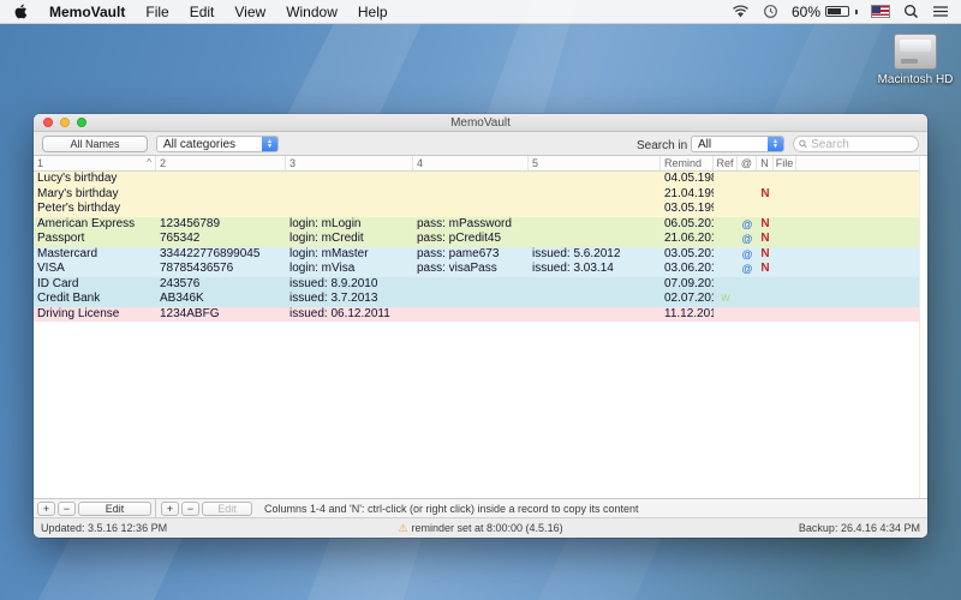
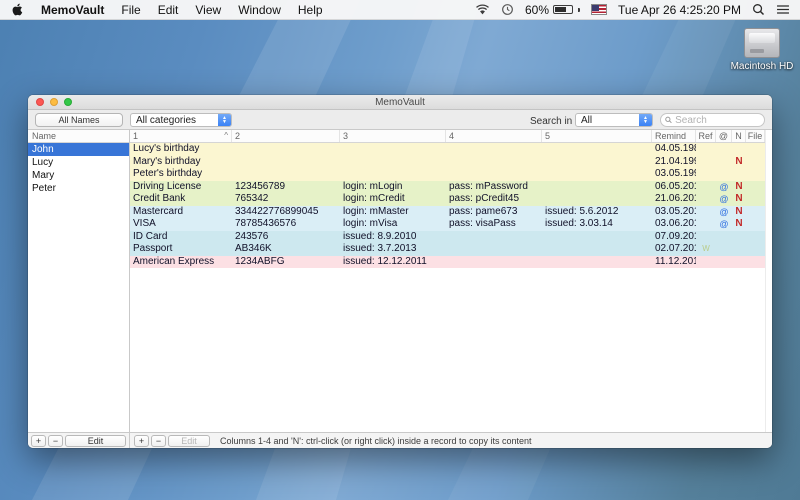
  MemoVault
  File
  Edit
  View
  Window
  Help
  60%
+ Tue Apr 26 4:25:20 PM
  Macintosh HD
  MemoVault
  All Names
  All categories
  Search in
  All
  Search
+ Name
+ John
+ Lucy
+ Mary
+ Peter
  1
  ^
  2
  3
  4
  5
  Remind
  Ref
  @
  N
  File
  Lucy's birthday
  04.05.19
  Mary's birthday
  21.04.19
  N
  Peter's birthday
  03.05.19
- American Express
+ Driving License
  123456789
  login: mLogin
  pass: mPassword
  06.05.20
  @
  N
- Passport
+ Credit Bank
  765342
  login: mCredit
  pass: pCredit45
  21.06.20
  @
  N
  Mastercard
  334422776899045
  login: mMaster
  pass: pame673
  issued: 5.6.2012
  03.05.20
  @
  N
  VISA
  78785436576
  login: mVisa
  pass: visaPass
  issued: 3.03.14
  03.06.20
  @
  N
  ID Card
  243576
  issued: 8.9.2010
  07.09.20
- Credit Bank
+ Passport
  AB346K
  issued: 3.7.2013
  02.07.20
  W
- Driving License
+ American Express
  1234ABFG
- issued: 06.12.2011
+ issued: 12.12.2011
  11.12.201
  +
  −
  Edit
  +
  −
  Edit
  Columns 1-4 and 'N': ctrl-click (or right click) inside a record to copy its content
- Updated: 3.5.16 12:36 PM
- ⚠ reminder set at 8:00:00 (4.5.16)
- Backup: 26.4.16 4:34 PM
